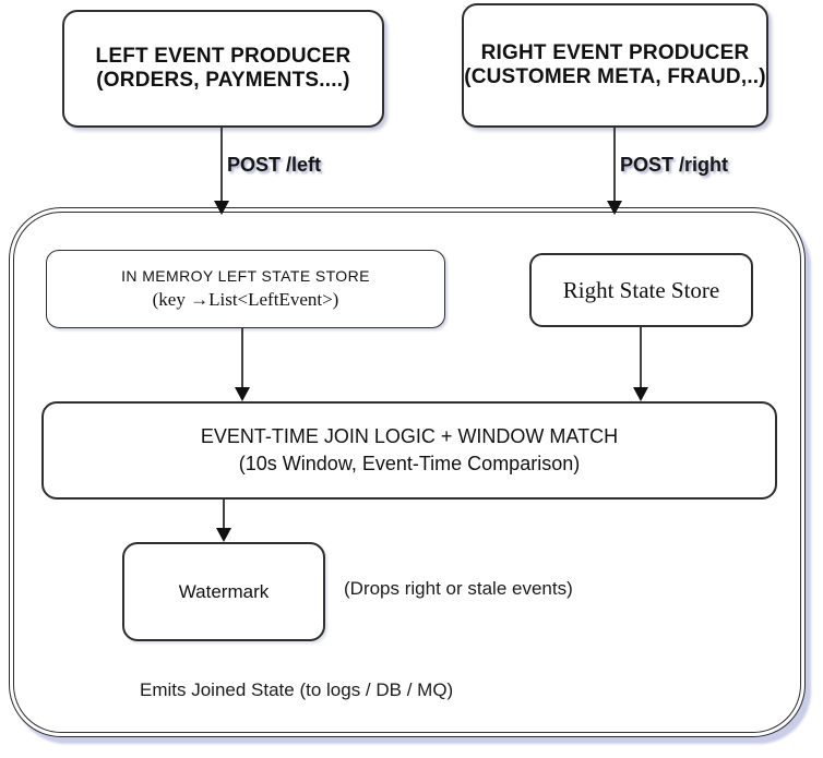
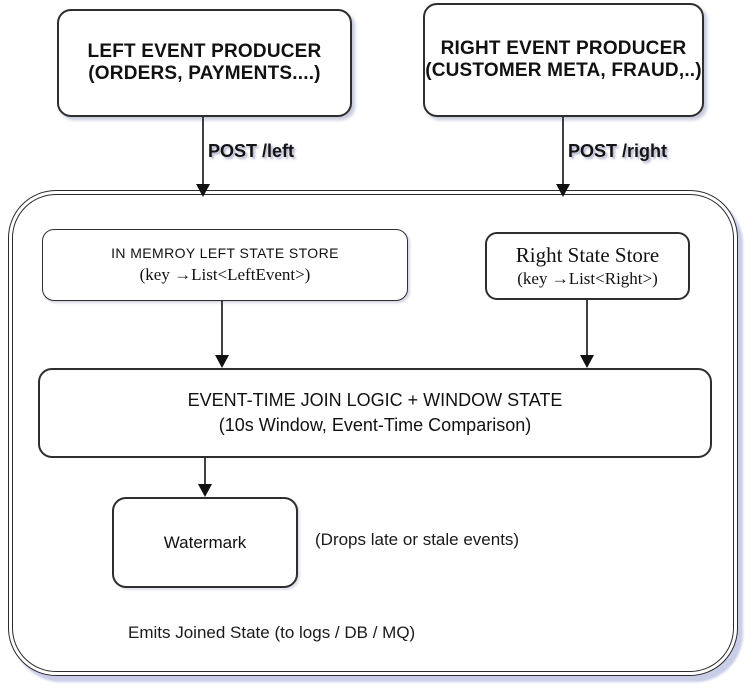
  LEFT EVENT PRODUCER
  (ORDERS, PAYMENTS....)
  RIGHT EVENT PRODUCER
  (CUSTOMER META, FRAUD,..)
  POST /left
  POST /right
  IN MEMROY LEFT STATE STORE
  (key →List<LeftEvent>)
  Right State Store
+ (key →List<Right>)
- EVENT-TIME JOIN LOGIC + WINDOW MATCH
+ EVENT-TIME JOIN LOGIC + WINDOW STATE
  (10s Window, Event-Time Comparison)
  Watermark
- (Drops right or stale events)
+ (Drops late or stale events)
  Emits Joined State (to logs / DB / MQ)
